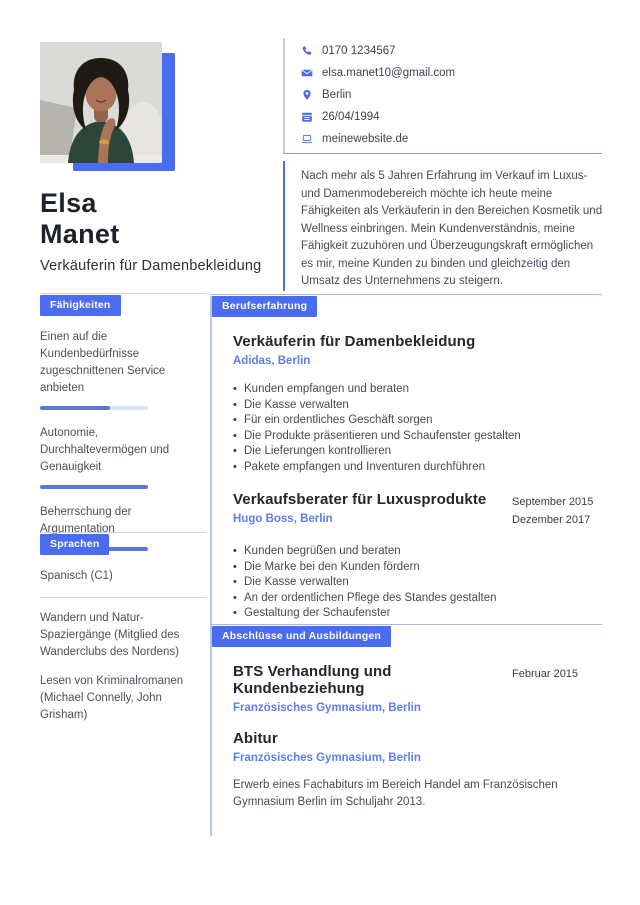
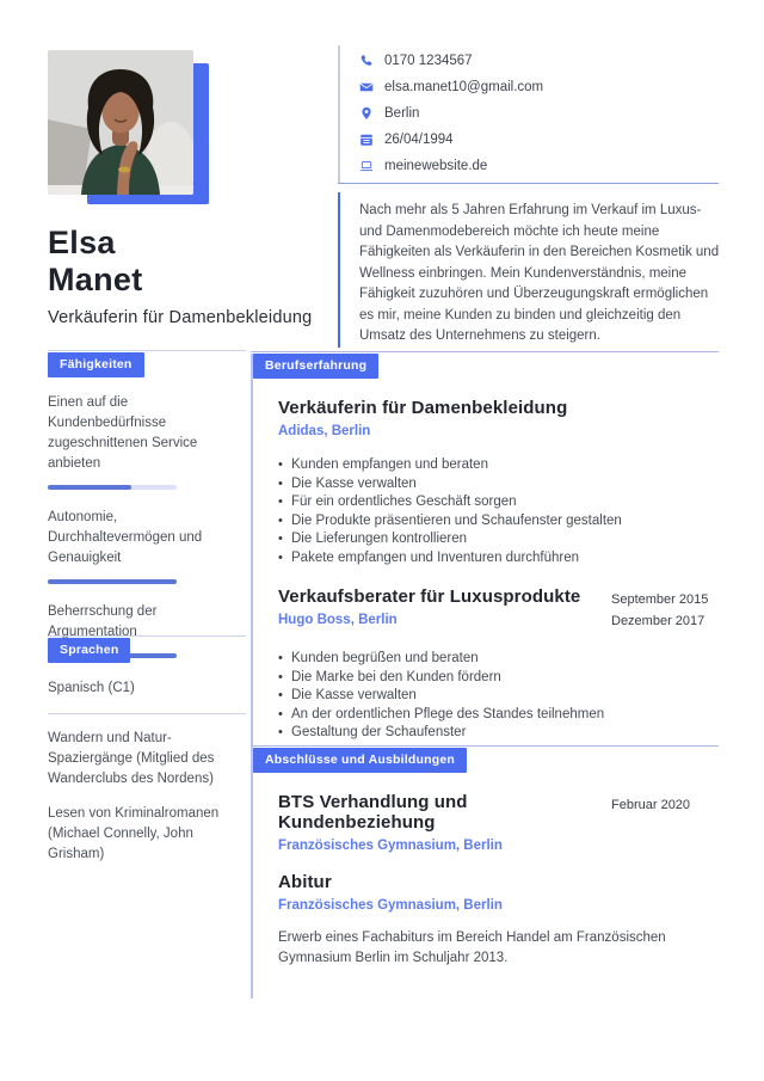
  Elsa
  Manet
  Verkäuferin für Damenbekleidung
  0170 1234567
  elsa.manet10@gmail.com
  Berlin
  26/04/1994
  meinewebsite.de
  Nach mehr als 5 Jahren Erfahrung im Verkauf im Luxus- und Damenmodebereich möchte ich heute meine Fähigkeiten als Verkäuferin in den Bereichen Kosmetik und Wellness einbringen. Mein Kundenverständnis, meine Fähigkeit zuzuhören und Überzeugungskraft ermöglichen es mir, meine Kunden zu binden und gleichzeitig den Umsatz des Unternehmens zu steigern.
  Fähigkeiten
  Einen auf die Kundenbedürfnisse zugeschnittenen Service anbieten
  Autonomie, Durchhaltevermögen und Genauigkeit
  Beherrschung der Argumentation
  Sprachen
  Spanisch (C1)
  Wandern und Natur-Spaziergänge (Mitglied des Wanderclubs des Nordens)
  Lesen von Kriminalromanen (Michael Connelly, John Grisham)
  Berufserfahrung
  Verkäuferin für Damenbekleidung
  Adidas, Berlin
  Kunden empfangen und beraten
  Die Kasse verwalten
  Für ein ordentliches Geschäft sorgen
  Die Produkte präsentieren und Schaufenster gestalten
  Die Lieferungen kontrollieren
  Pakete empfangen und Inventuren durchführen
  Verkaufsberater für Luxusprodukte
  Hugo Boss, Berlin
  September 2015
  Dezember 2017
  Kunden begrüßen und beraten
  Die Marke bei den Kunden fördern
  Die Kasse verwalten
- An der ordentlichen Pflege des Standes gestalten
+ An der ordentlichen Pflege des Standes teilnehmen
  Gestaltung der Schaufenster
  Abschlüsse und Ausbildungen
  BTS Verhandlung und Kundenbeziehung
  Französisches Gymnasium, Berlin
- Februar 2015
+ Februar 2020
  Abitur
  Französisches Gymnasium, Berlin
  Erwerb eines Fachabiturs im Bereich Handel am Französischen Gymnasium Berlin im Schuljahr 2013.
